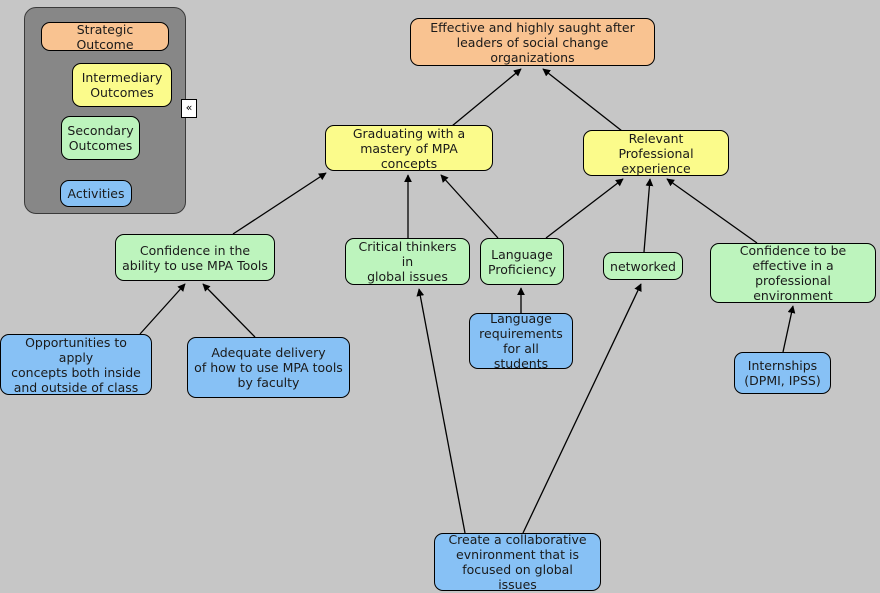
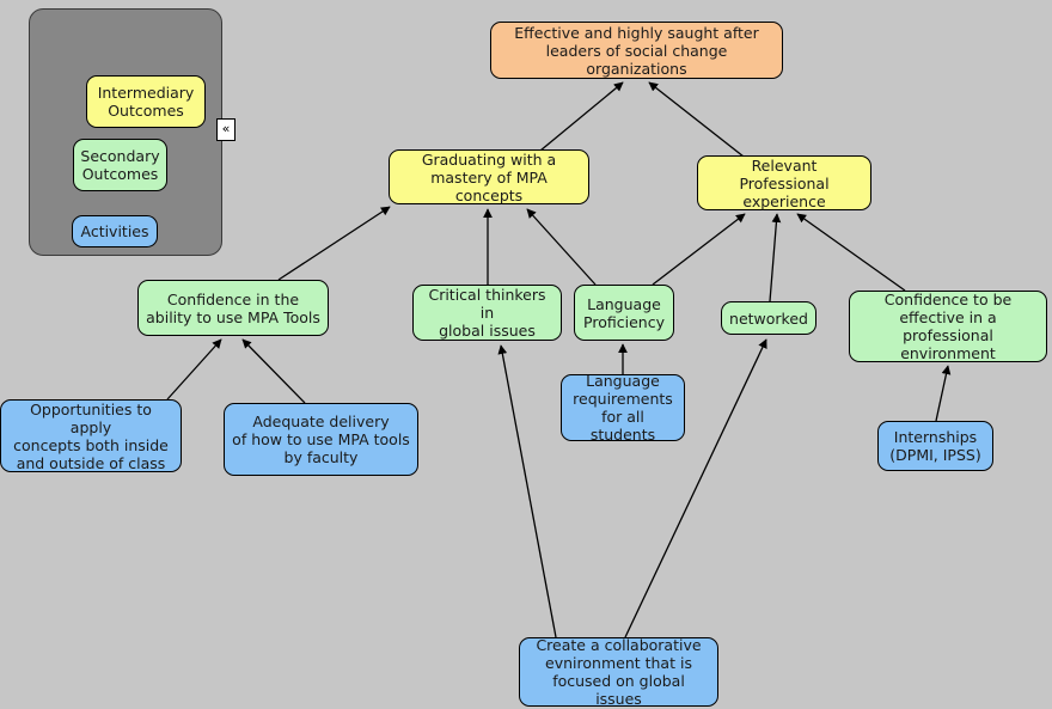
- Strategic Outcome
  Intermediary
  Outcomes
  Secondary
  Outcomes
  Activities
  «
  Effective and highly saught after
  leaders of social change organizations
  Graduating with a
  mastery of MPA concepts
  Relevant Professional
  experience
  Confidence in the
  ability to use MPA Tools
  Critical thinkers in
  global issues
  Language
  Proficiency
  networked
  Confidence to be
  effective in a
  professional environment
  Opportunities to apply
  concepts both inside
  and outside of class
  Adequate delivery
  of how to use MPA tools
  by faculty
  Language
  requirements
  for all students
  Internships
  (DPMI, IPSS)
  Create a collaborative
  evnironment that is
  focused on global issues
